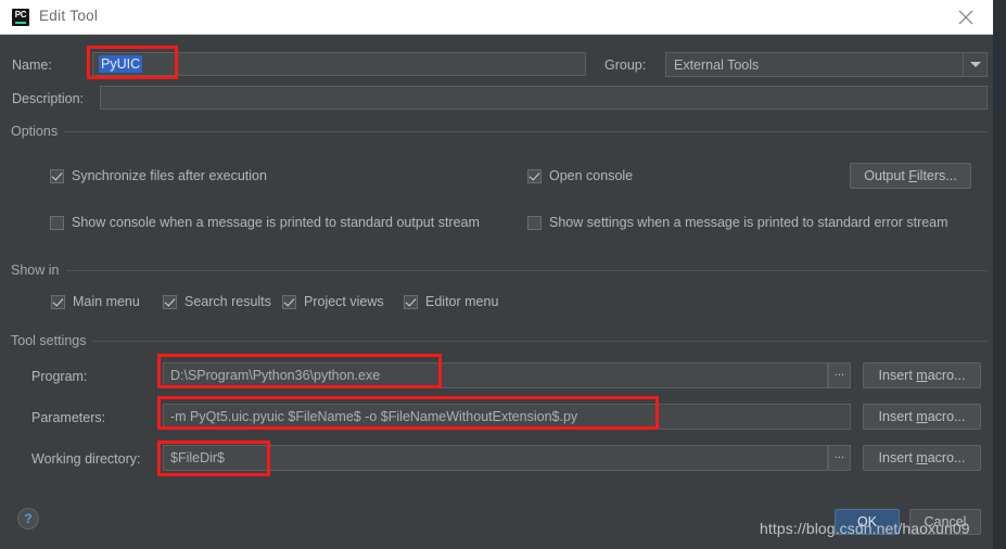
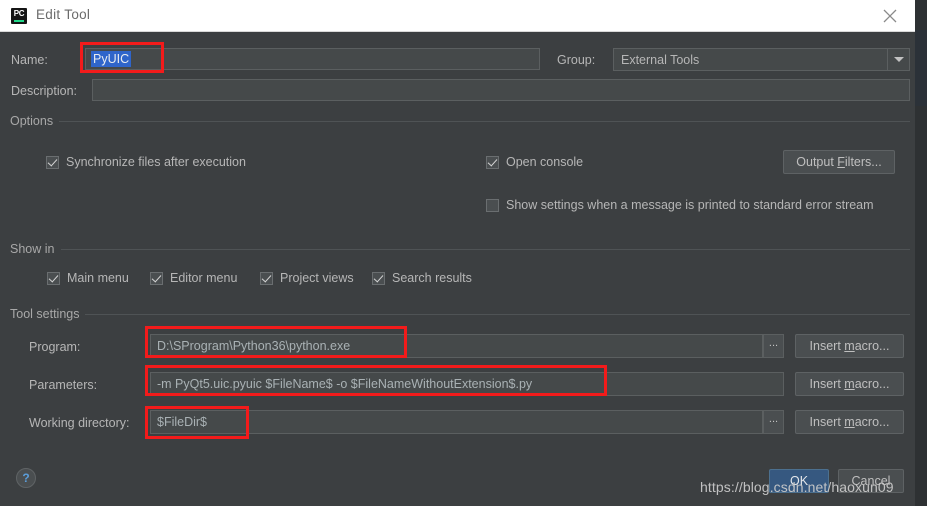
  PC
  Edit Tool
  Name:
  PyUIC
  Group:
  External Tools
  Description:
  Options
  Synchronize files after execution
  Open console
  Output Filters...
- Show console when a message is printed to standard output stream
  Show settings when a message is printed to standard error stream
  Show in
  Main menu
- Search results
+ Editor menu
  Project views
- Editor menu
+ Search results
  Tool settings
  Program:
  D:\SProgram\Python36\python.exe
  ...
  Insert macro...
  Parameters:
  -m PyQt5.uic.pyuic $FileName$ -o $FileNameWithoutExtension$.py
  Insert macro...
  Working directory:
  $FileDir$
  ...
  Insert macro...
  ?
  OK
  Cancel
  https://blog.csdn.net/haoxun09
